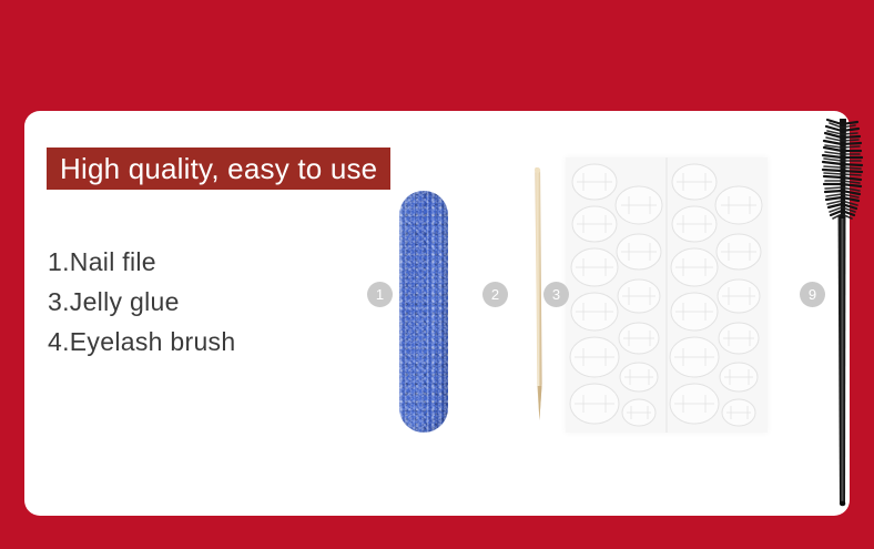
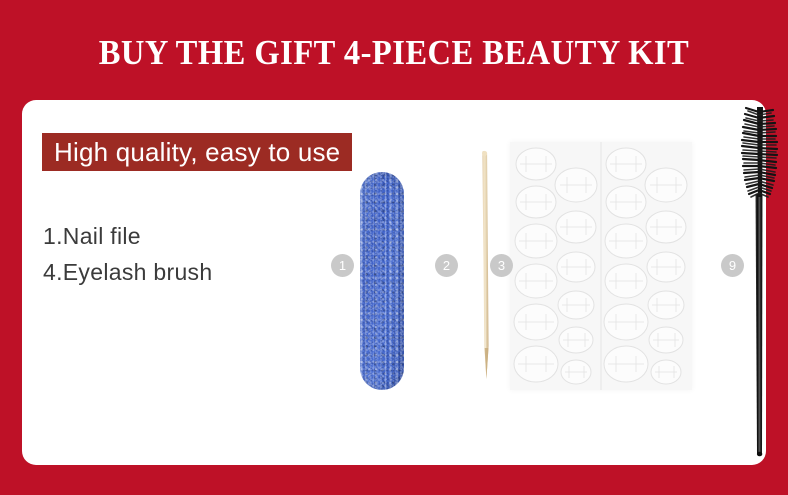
+ BUY THE GIFT 4-PIECE BEAUTY KIT
  High quality, easy to use
  1.Nail file
- 3.Jelly glue
  4.Eyelash brush
  1
  2
  3
  9
